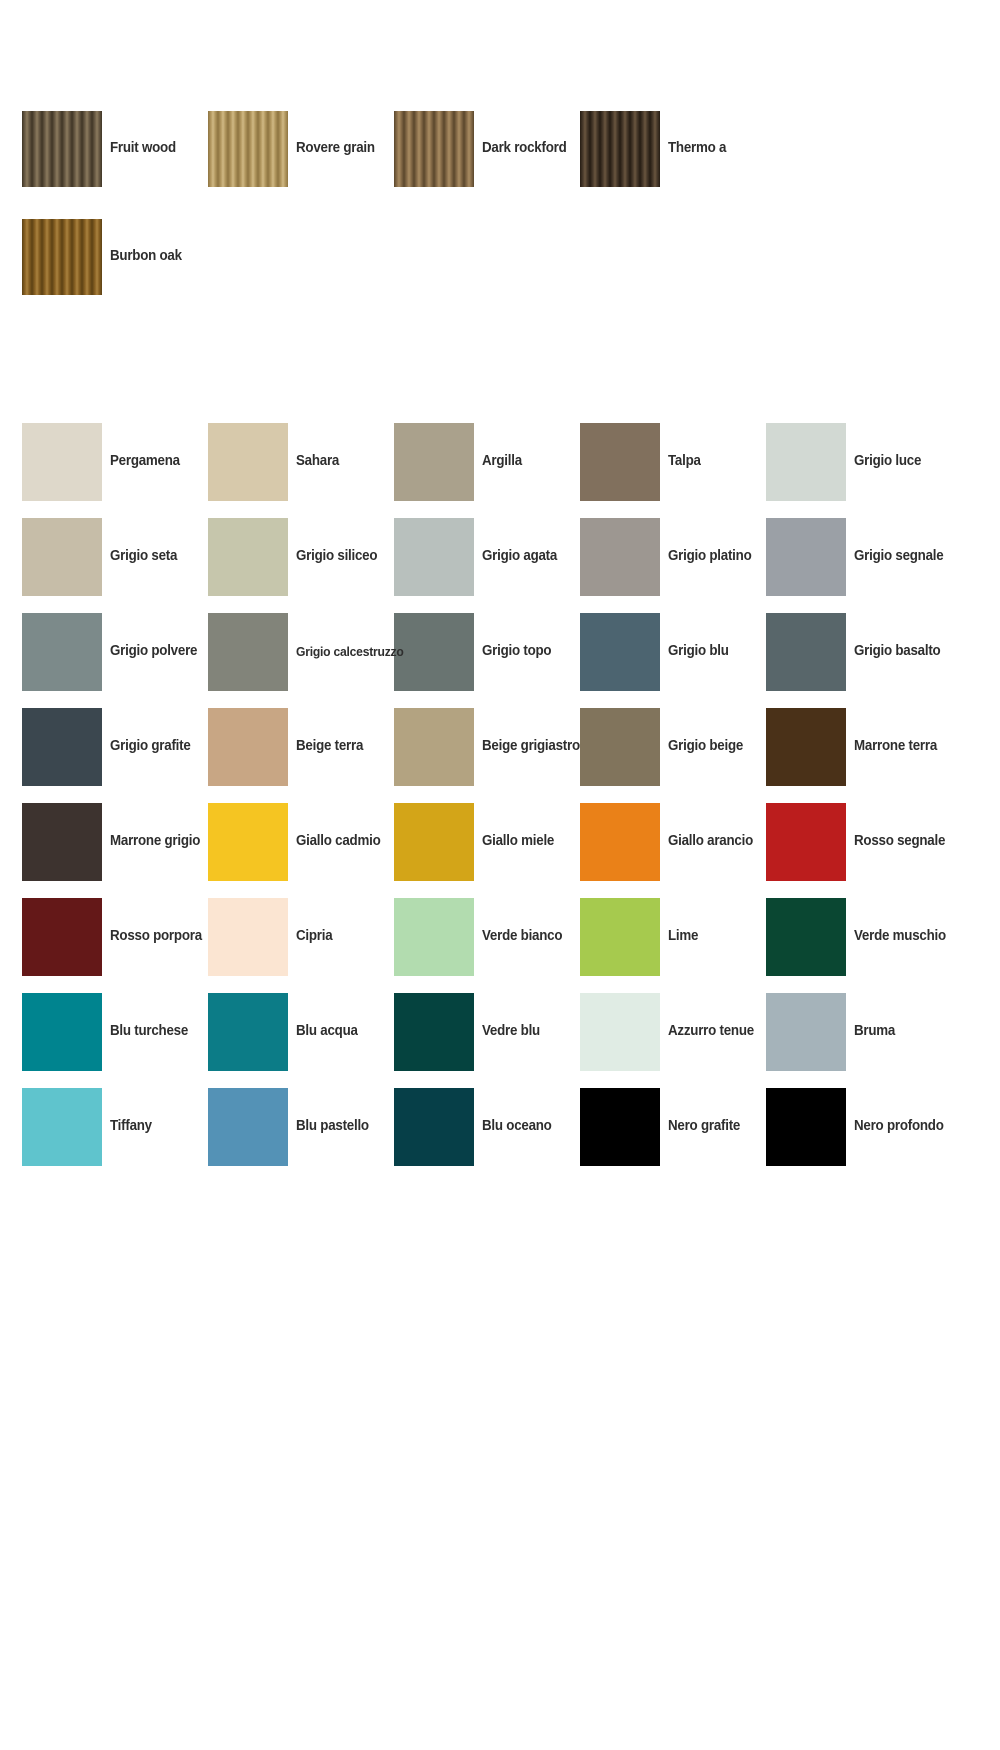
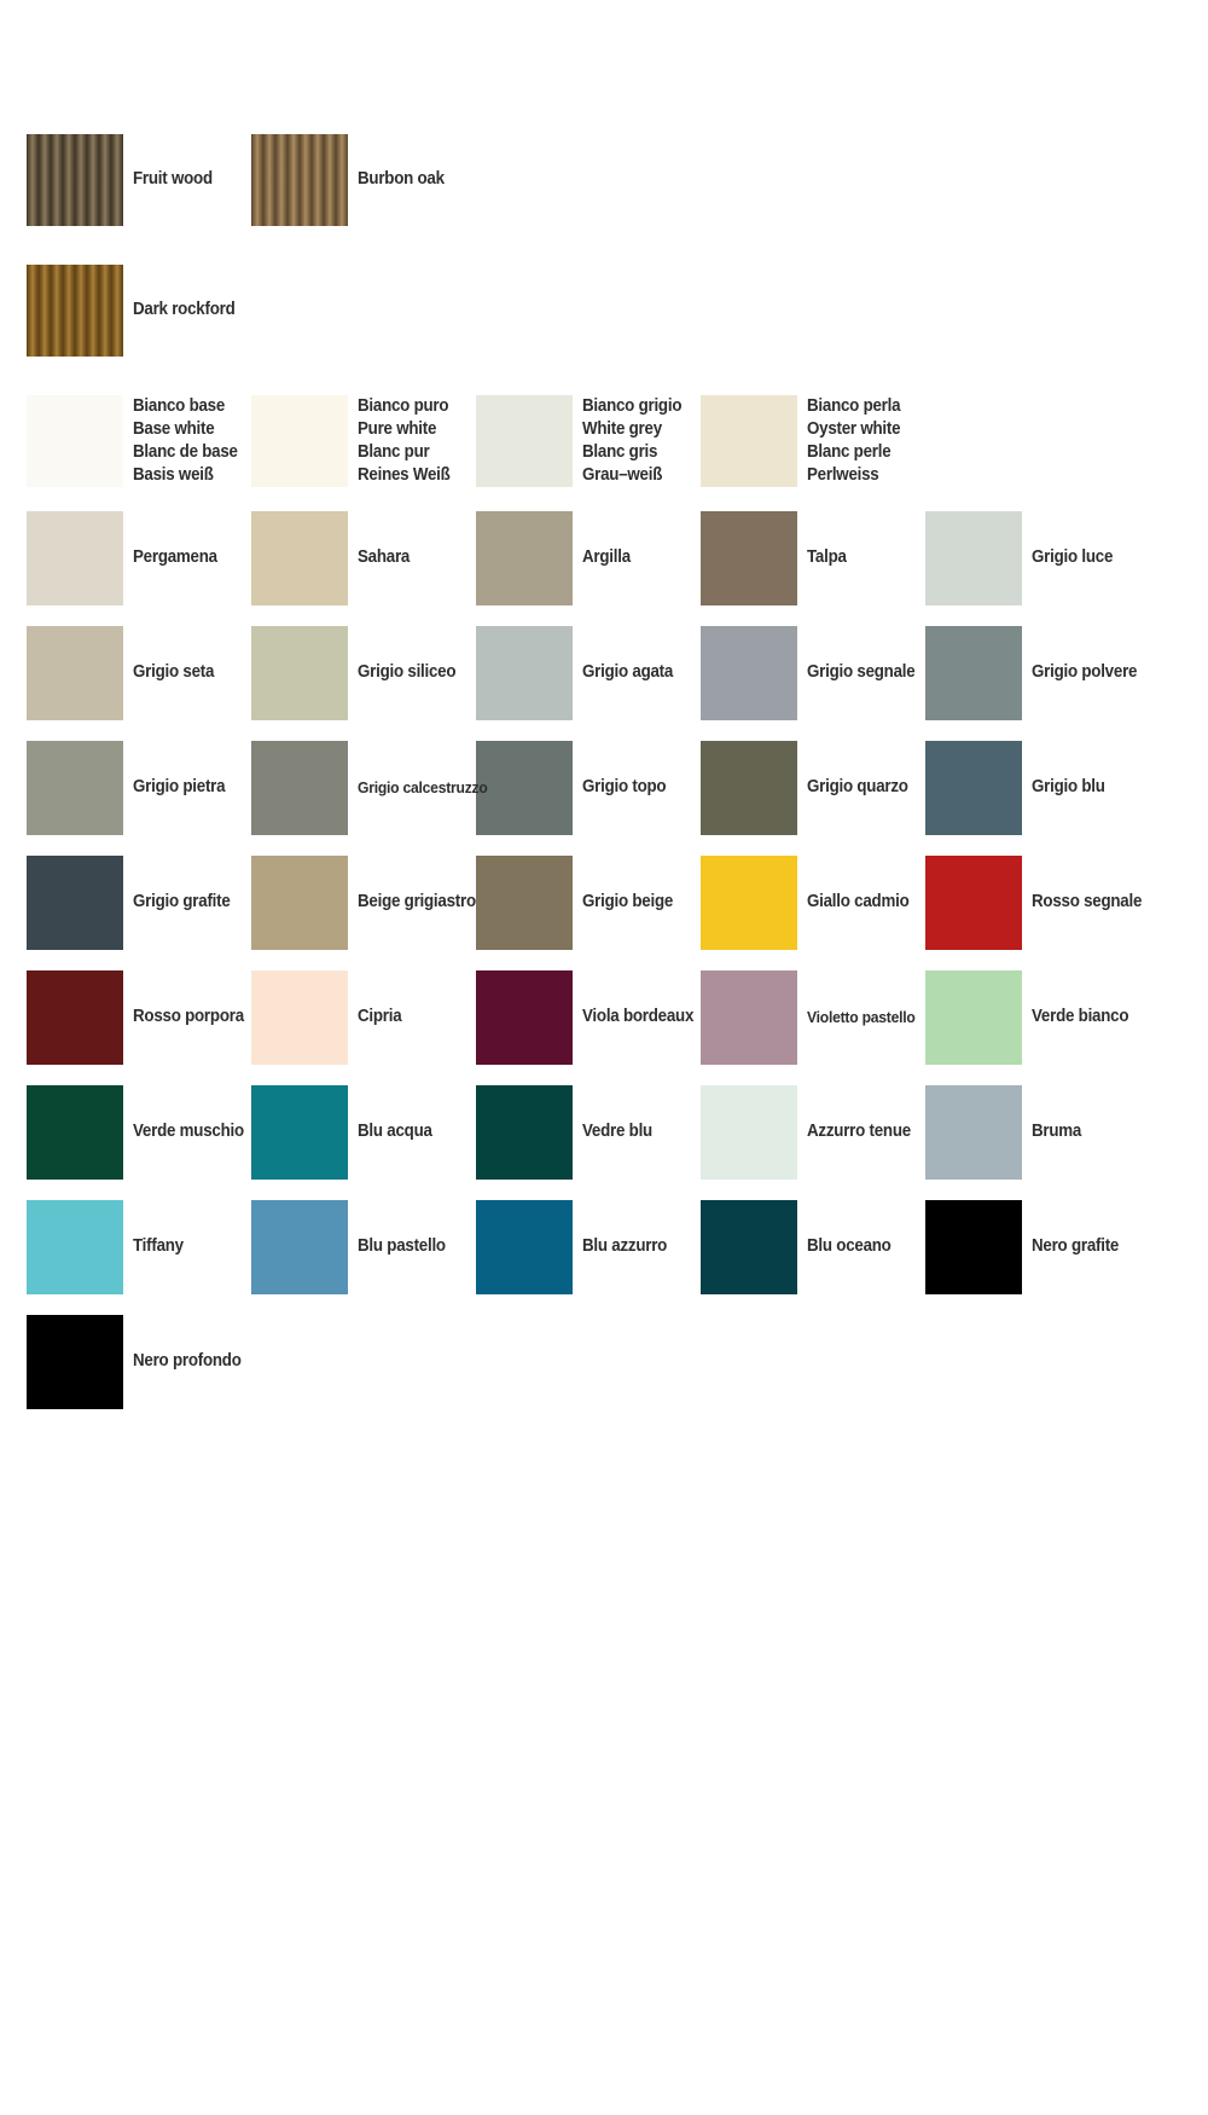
  Fruit wood
- Rovere grain
- Dark rockford
+ Burbon oak
- Thermo a
- Burbon oak
+ Dark rockford
+ Bianco base
+ Base white
+ Blanc de base
+ Basis weiß
+ Bianco puro
+ Pure white
+ Blanc pur
+ Reines Weiß
+ Bianco grigio
+ White grey
+ Blanc gris
+ Grau–weiß
+ Bianco perla
+ Oyster white
+ Blanc perle
+ Perlweiss
  Pergamena
  Sahara
  Argilla
  Talpa
  Grigio luce
  Grigio seta
  Grigio siliceo
  Grigio agata
- Grigio platino
  Grigio segnale
  Grigio polvere
+ Grigio pietra
  Grigio calcestruzzo
  Grigio topo
+ Grigio quarzo
  Grigio blu
- Grigio basalto
  Grigio grafite
- Beige terra
  Beige grigiastro
  Grigio beige
- Marrone terra
- Marrone grigio
  Giallo cadmio
- Giallo miele
- Giallo arancio
  Rosso segnale
  Rosso porpora
  Cipria
+ Viola bordeaux
+ Violetto pastello
  Verde bianco
- Lime
  Verde muschio
- Blu turchese
  Blu acqua
  Vedre blu
  Azzurro tenue
  Bruma
  Tiffany
  Blu pastello
+ Blu azzurro
  Blu oceano
  Nero grafite
  Nero profondo
